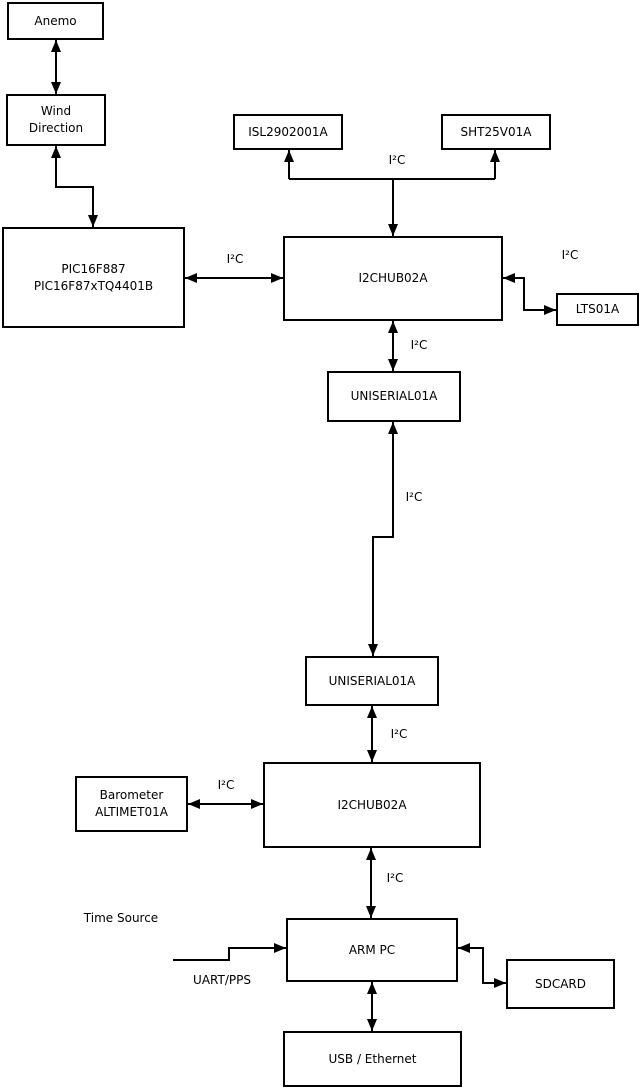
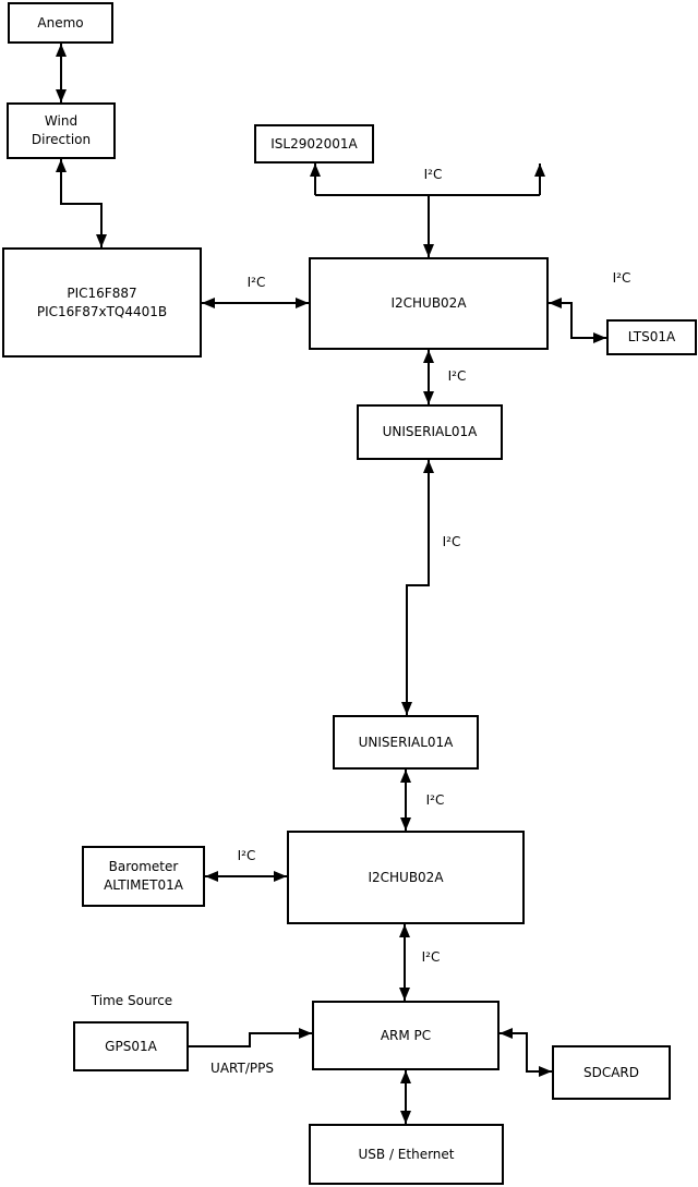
  Anemo
  Wind
  Direction
  PIC16F887
  PIC16F87xTQ4401B
  ISL2902001A
- SHT25V01A
  I2CHUB02A
  LTS01A
  UNISERIAL01A
  UNISERIAL01A
  Barometer
  ALTIMET01A
  I2CHUB02A
+ GPS01A
  ARM PC
  SDCARD
  USB / Ethernet
  I²C
  I²C
  I²C
  I²C
  I²C
  I²C
  I²C
  I²C
  UART/PPS
  Time Source
